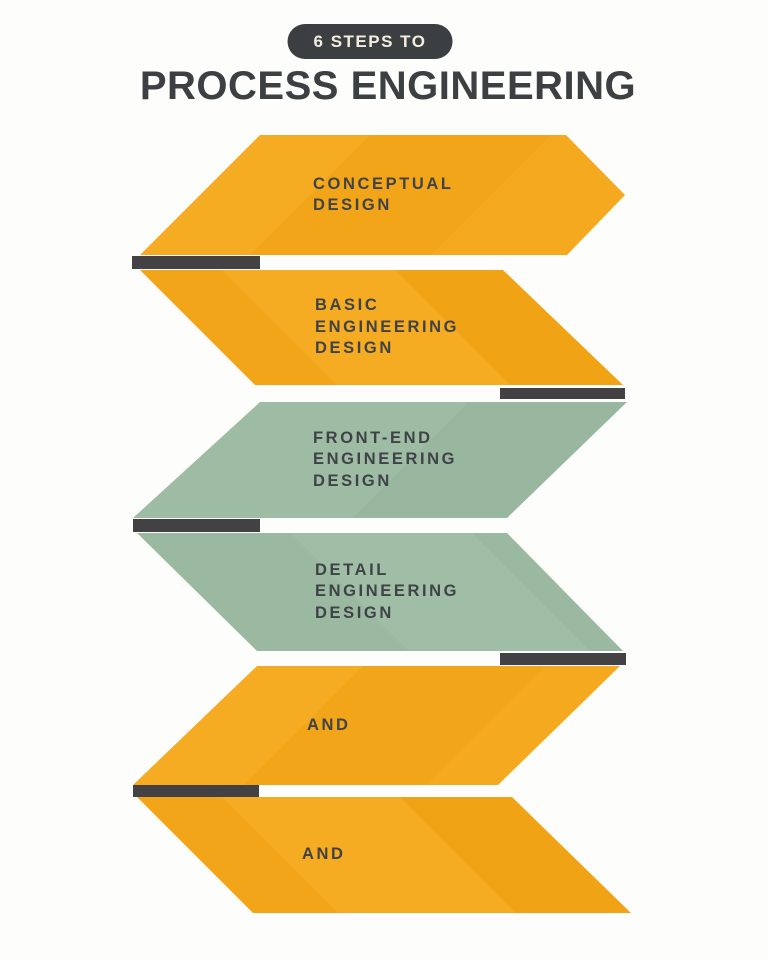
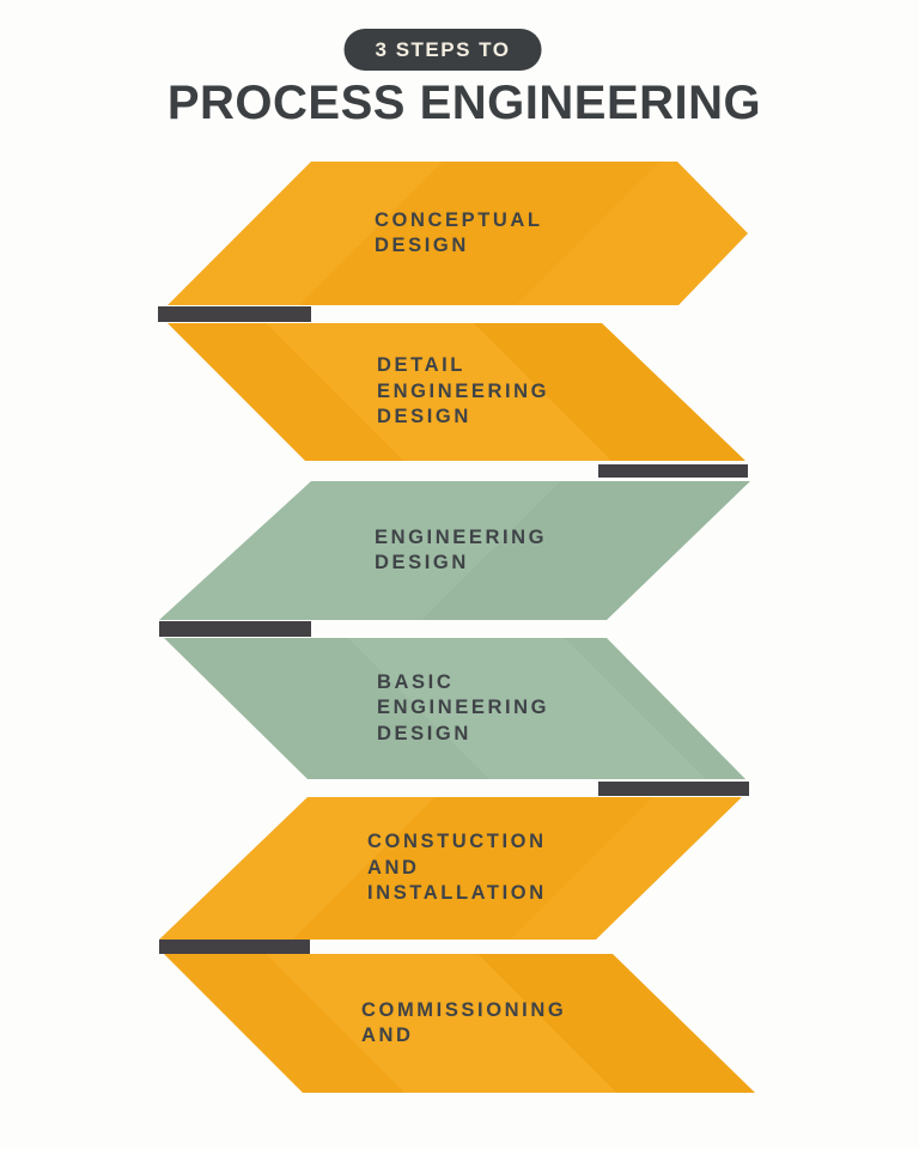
- 6 STEPS TO
+ 3 STEPS TO
  PROCESS ENGINEERING
  CONCEPTUAL
  DESIGN
- BASIC
+ DETAIL
  ENGINEERING
  DESIGN
- FRONT-END
  ENGINEERING
  DESIGN
- DETAIL
+ BASIC
  ENGINEERING
  DESIGN
+ CONSTUCTION
  AND
+ INSTALLATION
+ COMMISSIONING
  AND
